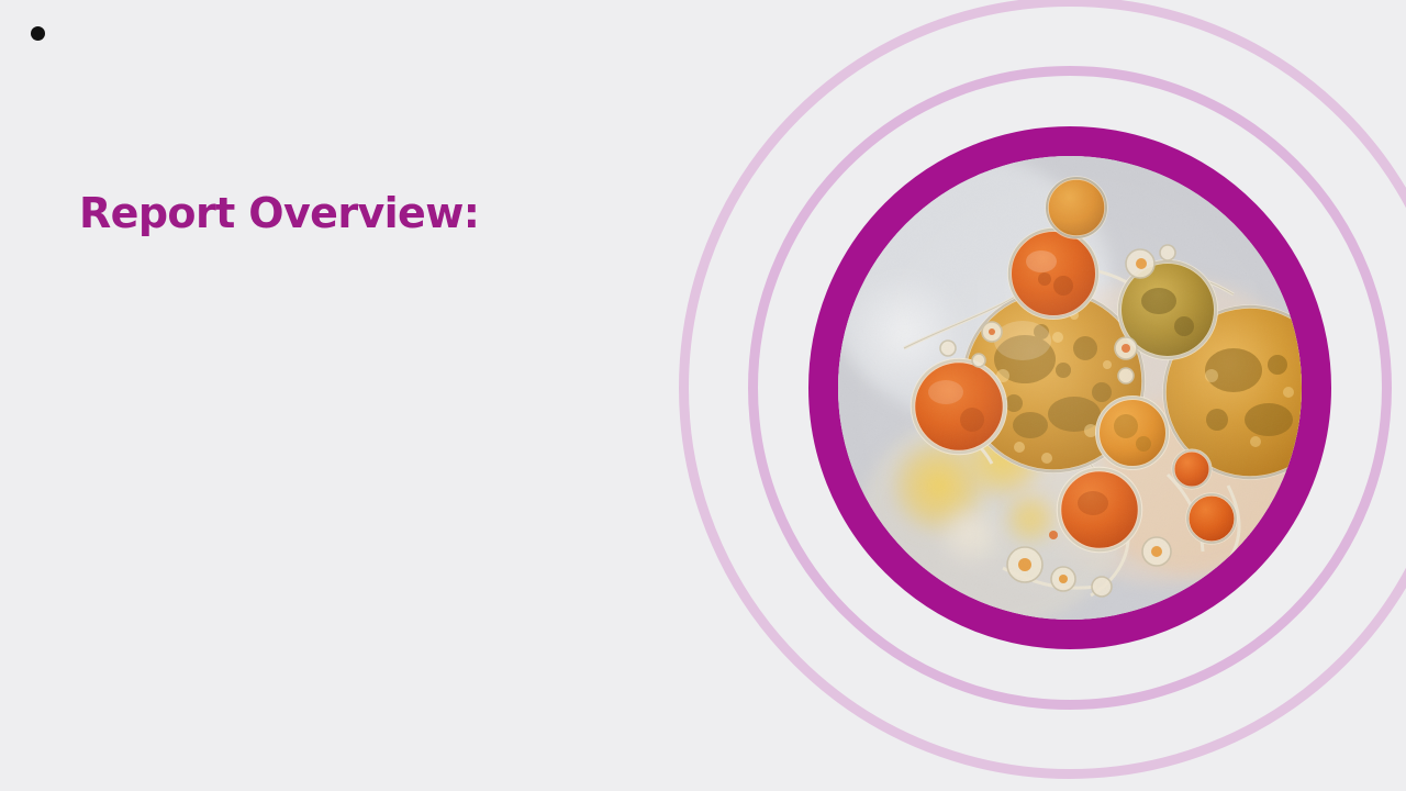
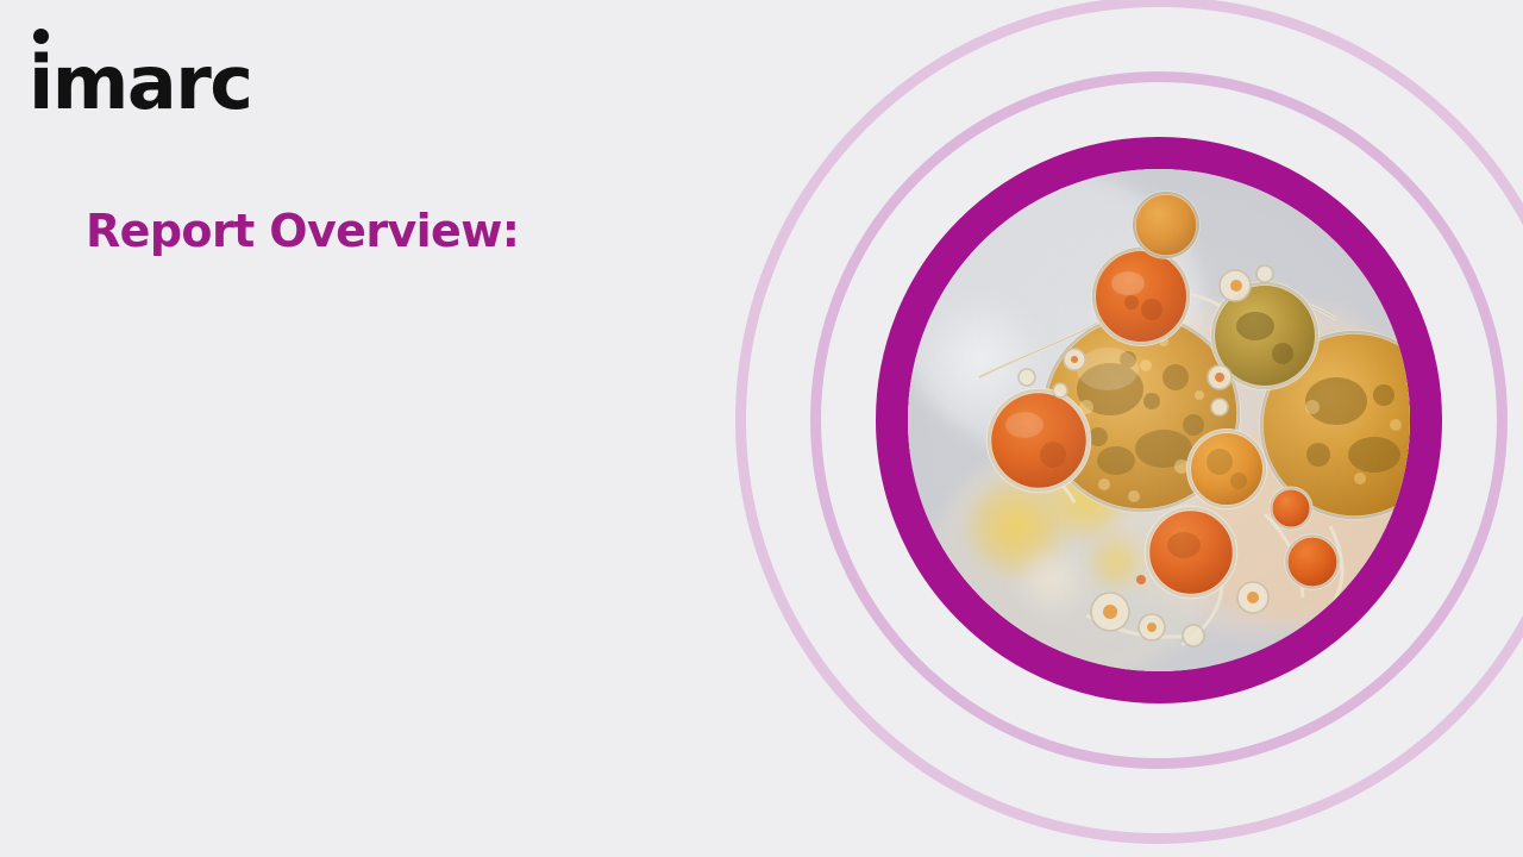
+ imarc
  Report Overview:
